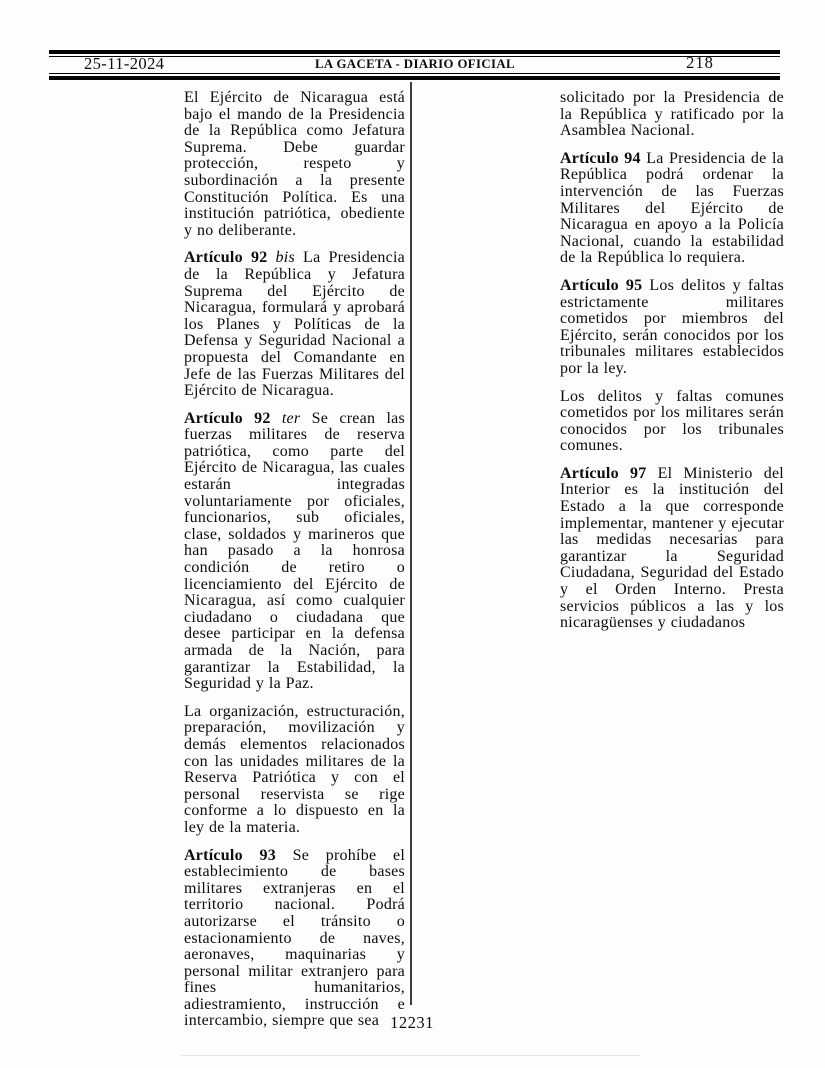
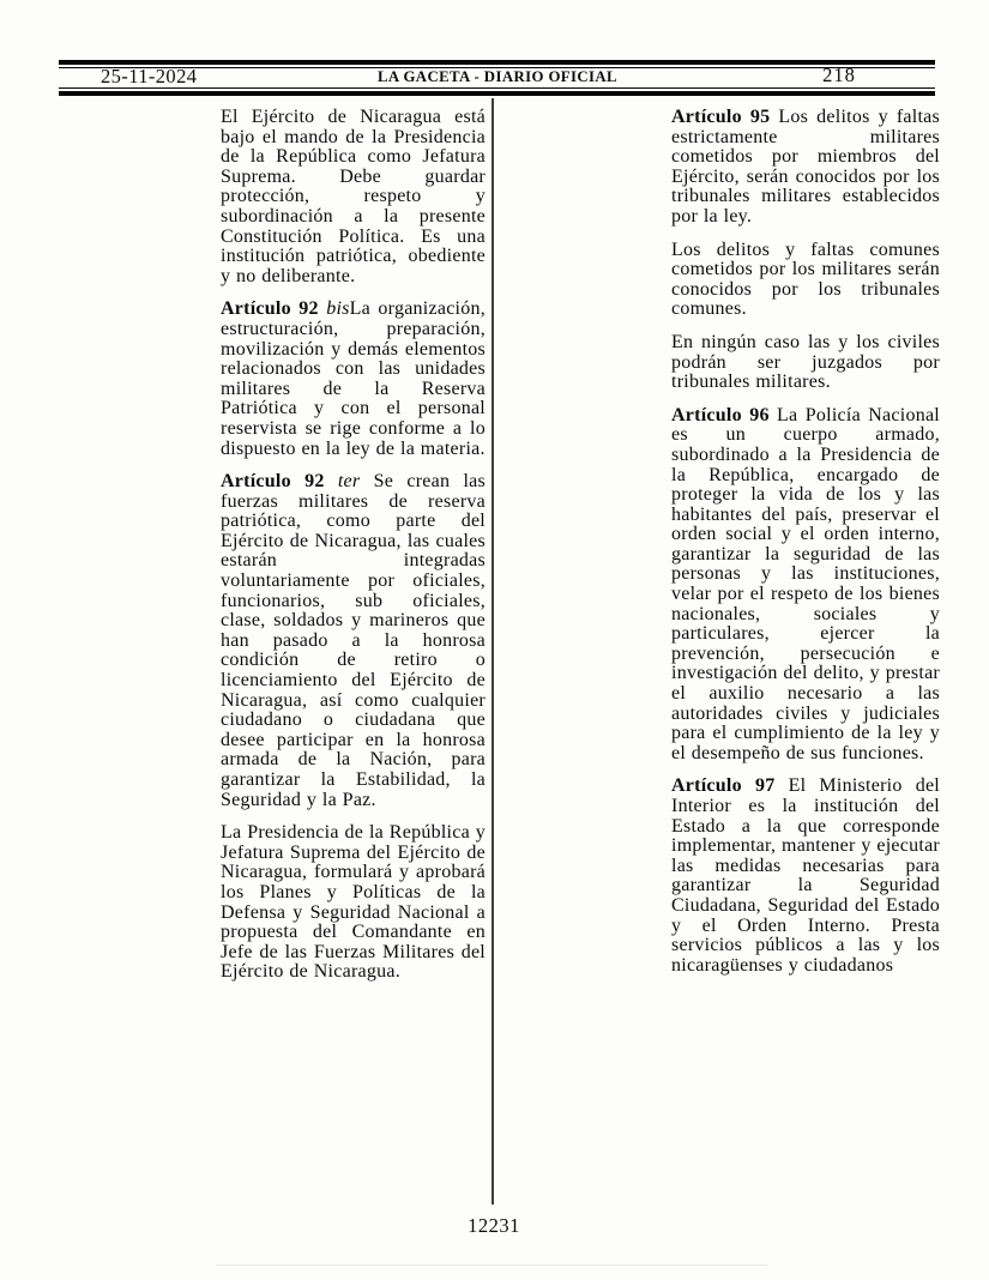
  25-11-2024
  LA GACETA - DIARIO OFICIAL
  218
  El Ejército de Nicaragua está bajo el mando de la Presidencia de la República como Jefatura Suprema. Debe guardar protección, respeto y subordinación a la presente Constitución Política. Es una institución patriótica, obediente y no deliberante.
- Artículo 92 bis La Presidencia de la República y Jefatura Suprema del Ejército de Nicaragua, formulará y aprobará los Planes y Políticas de la Defensa y Seguridad Nacional a propuesta del Comandante en Jefe de las Fuerzas Militares del Ejército de Nicaragua.
+ Artículo 92 bisLa organización, estructuración, preparación, movilización y demás elementos relacionados con las unidades militares de la Reserva Patriótica y con el personal reservista se rige conforme a lo dispuesto en la ley de la materia.
- Artículo 92 ter Se crean las fuerzas militares de reserva patriótica, como parte del Ejército de Nicaragua, las cuales estarán integradas voluntariamente por oficiales, funcionarios, sub oficiales, clase, soldados y marineros que han pasado a la honrosa condición de retiro o licenciamiento del Ejército de Nicaragua, así como cualquier ciudadano o ciudadana que desee participar en la defensa armada de la Nación, para garantizar la Estabilidad, la Seguridad y la Paz.
+ Artículo 92 ter Se crean las fuerzas militares de reserva patriótica, como parte del Ejército de Nicaragua, las cuales estarán integradas voluntariamente por oficiales, funcionarios, sub oficiales, clase, soldados y marineros que han pasado a la honrosa condición de retiro o licenciamiento del Ejército de Nicaragua, así como cualquier ciudadano o ciudadana que desee participar en la honrosa armada de la Nación, para garantizar la Estabilidad, la Seguridad y la Paz.
- La organización, estructuración, preparación, movilización y demás elementos relacionados con las unidades militares de la Reserva Patriótica y con el personal reservista se rige conforme a lo dispuesto en la ley de la materia.
+ La Presidencia de la República y Jefatura Suprema del Ejército de Nicaragua, formulará y aprobará los Planes y Políticas de la Defensa y Seguridad Nacional a propuesta del Comandante en Jefe de las Fuerzas Militares del Ejército de Nicaragua.
- Artículo 93 Se prohíbe el establecimiento de bases militares extranjeras en el territorio nacional. Podrá autorizarse el tránsito o estacionamiento de naves, aeronaves, maquinarias y personal militar extranjero para fines humanitarios, adiestramiento, instrucción e intercambio, siempre que sea
- solicitado por la Presidencia de la República y ratificado por la Asamblea Nacional.
- Artículo 94 La Presidencia de la República podrá ordenar la intervención de las Fuerzas Militares del Ejército de Nicaragua en apoyo a la Policía Nacional, cuando la estabilidad de la República lo requiera.
  Artículo 95 Los delitos y faltas estrictamente militares cometidos por miembros del Ejército, serán conocidos por los tribunales militares establecidos por la ley.
  Los delitos y faltas comunes cometidos por los militares serán conocidos por los tribunales comunes.
+ En ningún caso las y los civiles podrán ser juzgados por tribunales militares.
+ Artículo 96 La Policía Nacional es un cuerpo armado, subordinado a la Presidencia de la República, encargado de proteger la vida de los y las habitantes del país, preservar el orden social y el orden interno, garantizar la seguridad de las personas y las instituciones, velar por el respeto de los bienes nacionales, sociales y particulares, ejercer la prevención, persecución e investigación del delito, y prestar el auxilio necesario a las autoridades civiles y judiciales para el cumplimiento de la ley y el desempeño de sus funciones.
  Artículo 97 El Ministerio del Interior es la institución del Estado a la que corresponde implementar, mantener y ejecutar las medidas necesarias para garantizar la Seguridad Ciudadana, Seguridad del Estado y el Orden Interno. Presta servicios públicos a las y los nicaragüenses y ciudadanos
  12231
